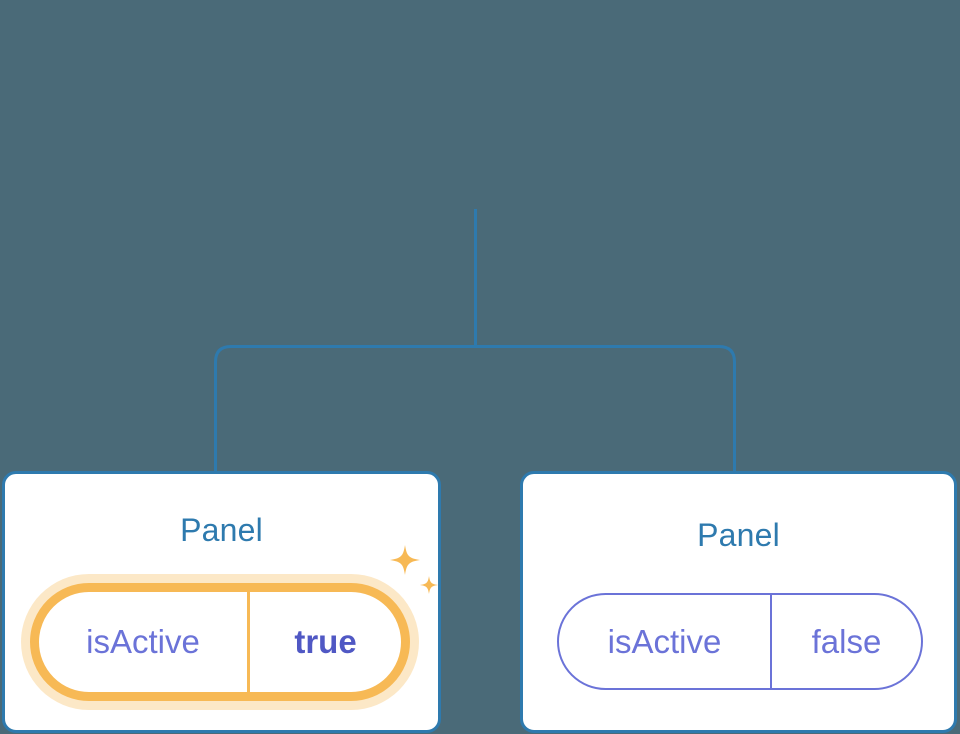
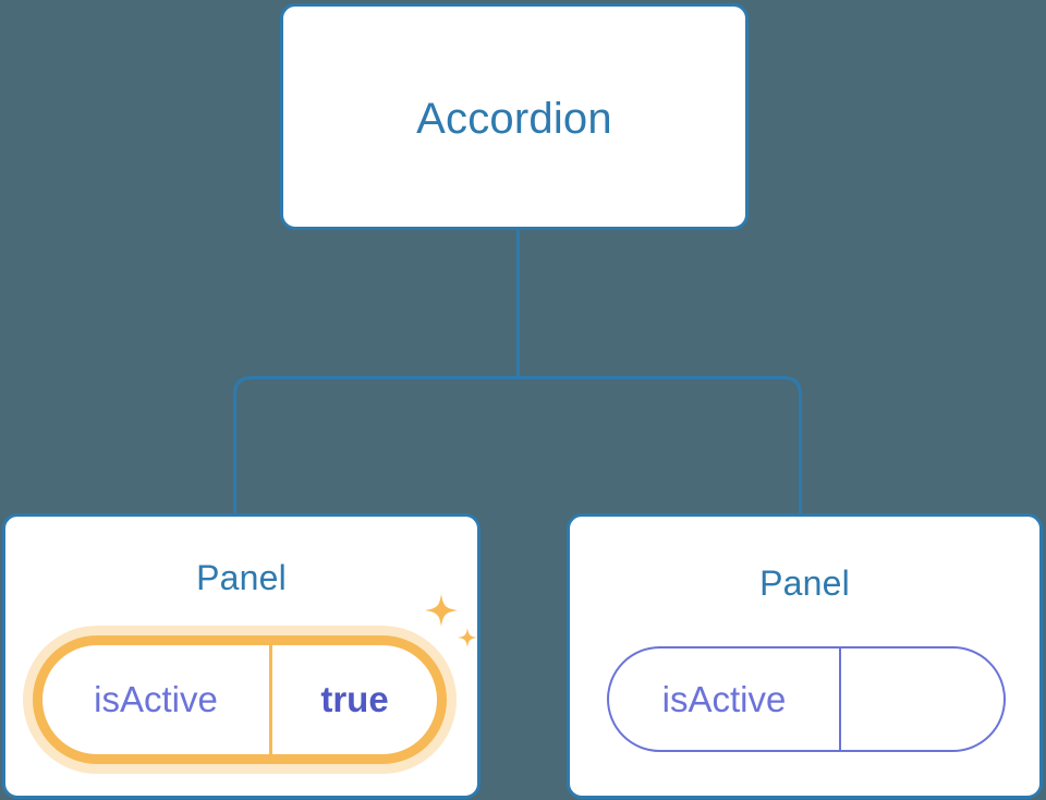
+ Accordion
  Panel
  isActive
  true
  Panel
  isActive
- false
